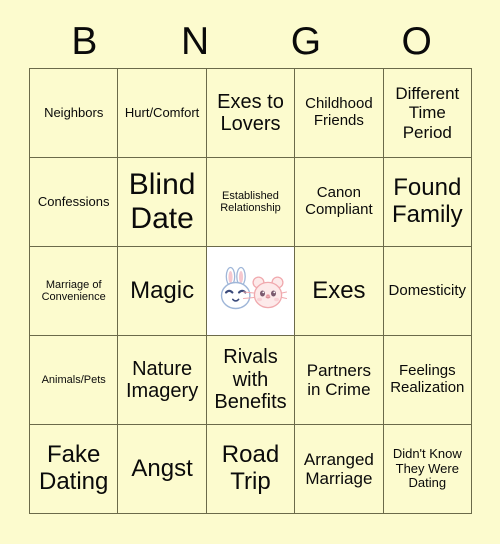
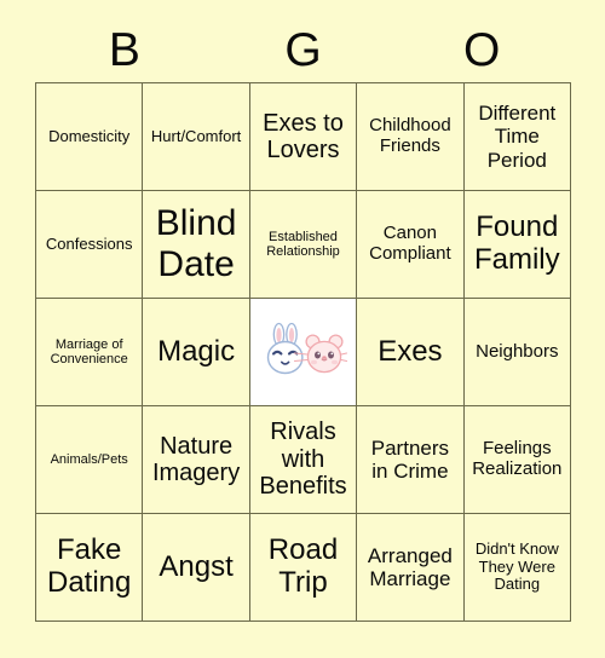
  B
- N
  G
  O
- Neighbors
+ Domesticity
  Hurt/Comfort
  Exes to Lovers
  Childhood Friends
  Different Time Period
  Confessions
  Blind Date
  Established Relationship
  Canon Compliant
  Found Family
  Marriage of Convenience
  Magic
  Exes
- Domesticity
+ Neighbors
  Animals/Pets
  Nature Imagery
  Rivals with Benefits
  Partners in Crime
  Feelings Realization
  Fake Dating
  Angst
  Road Trip
  Arranged Marriage
  Didn't Know They Were Dating
